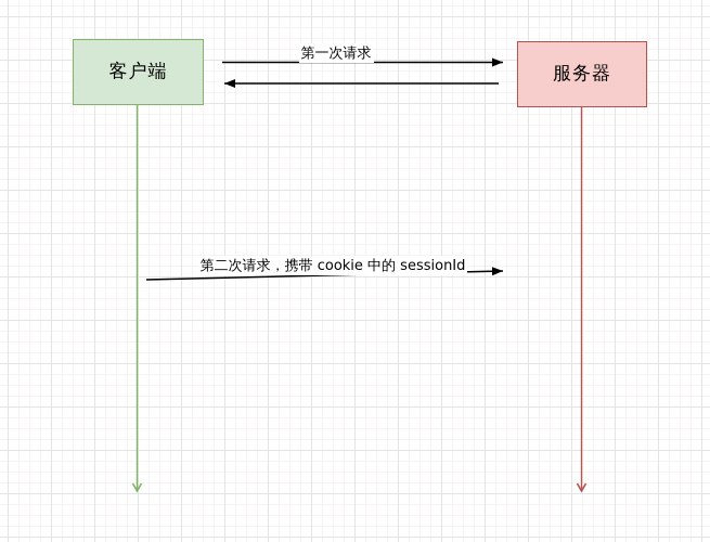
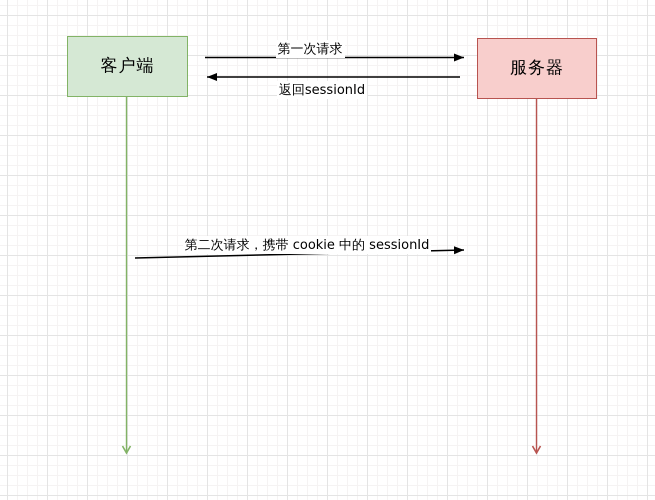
  客户端
  服务器
  第一次请求
+ 返回sessionId
  第二次请求，携带 cookie 中的 sessionId
